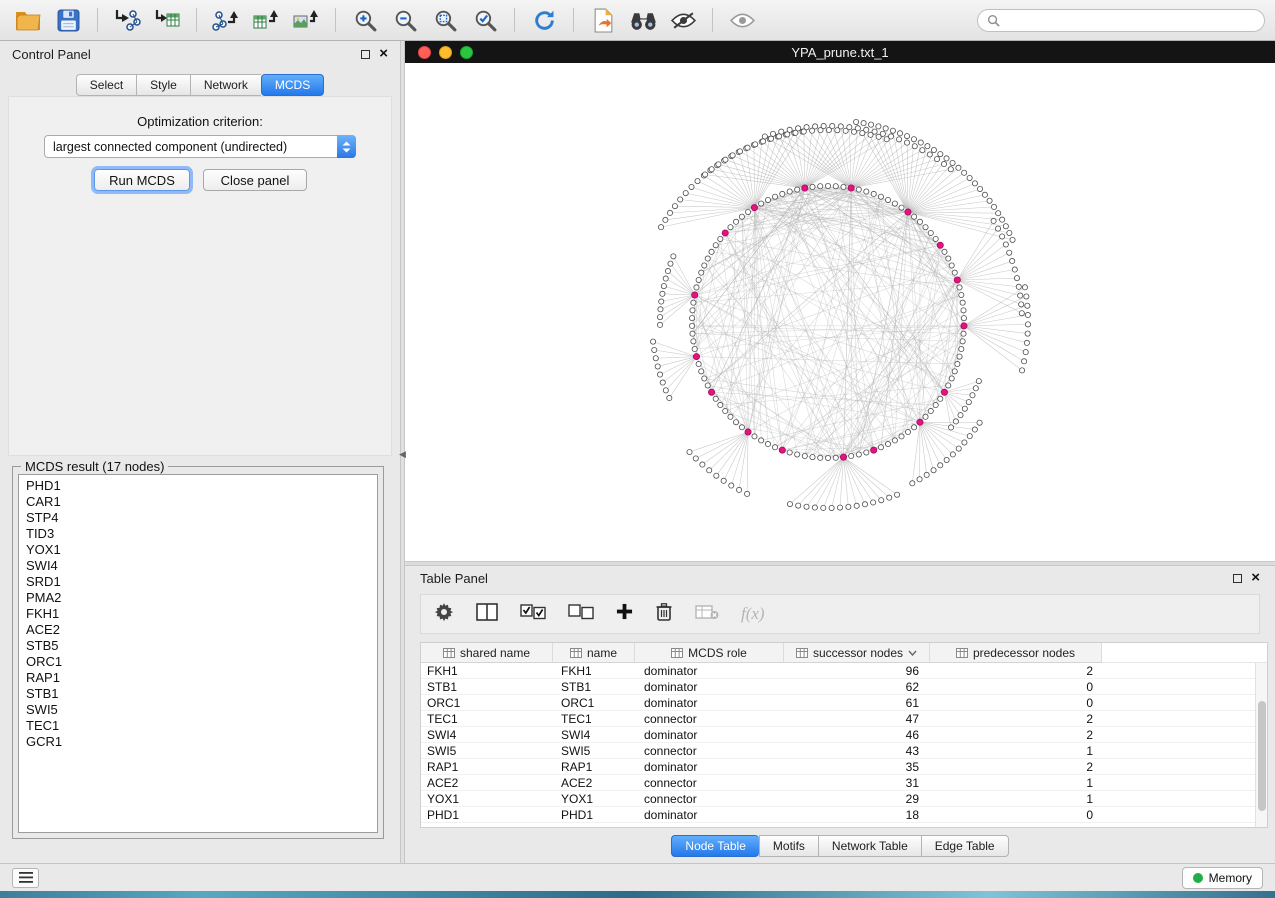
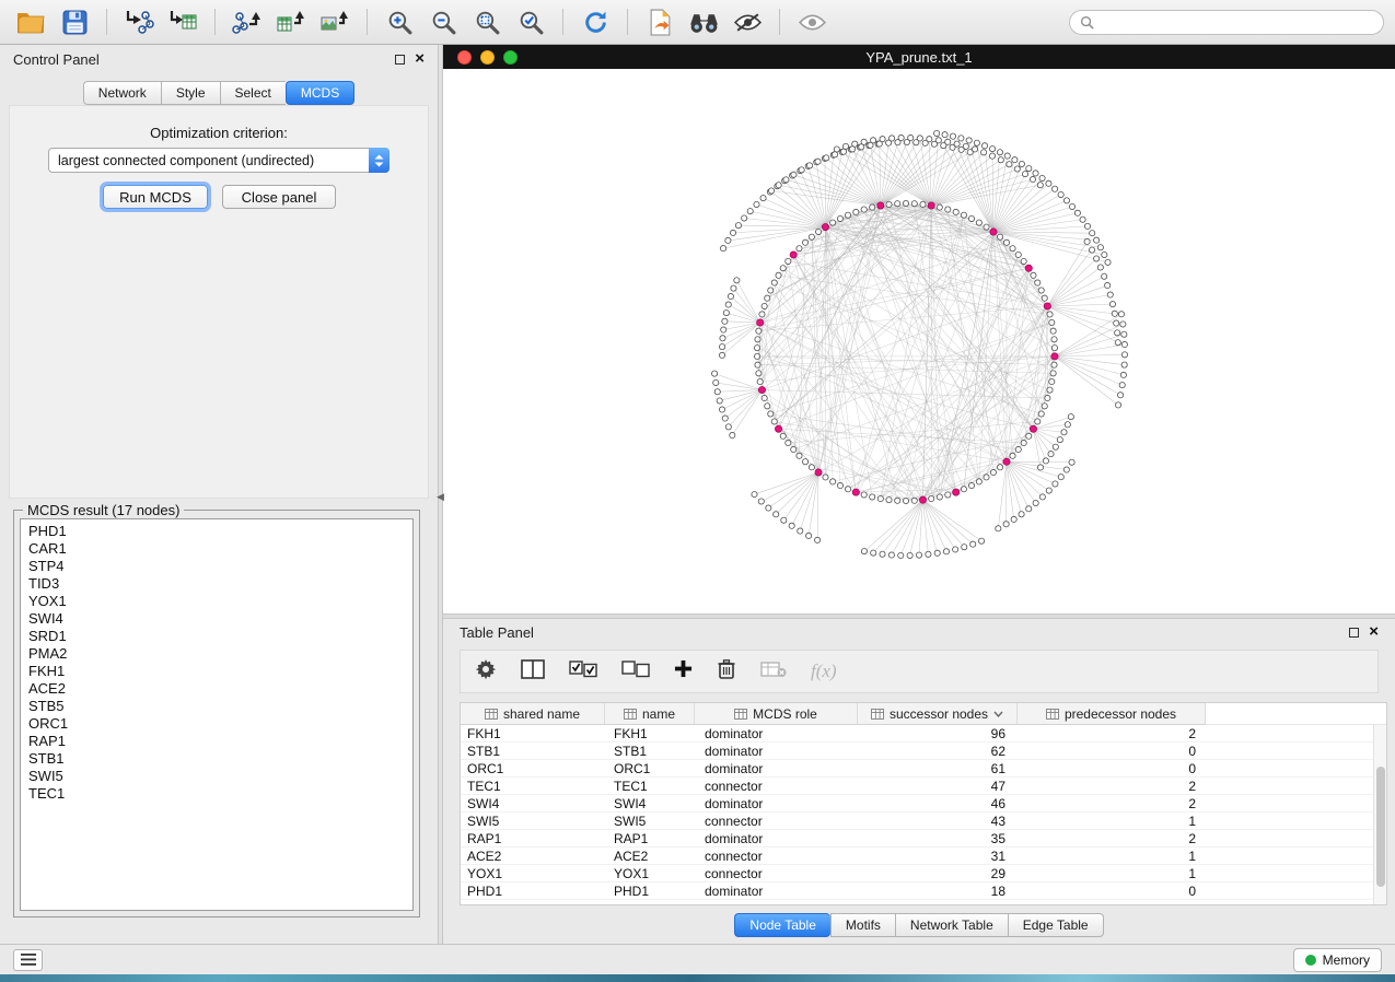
  Control Panel
  ×
- Select
+ Network
  Style
- Network
+ Select
  MCDS
  Optimization criterion:
  largest connected component (undirected)
  Run MCDS
  Close panel
  MCDS result (17 nodes)
  PHD1
  CAR1
  STP4
  TID3
  YOX1
  SWI4
  SRD1
  PMA2
  FKH1
  ACE2
  STB5
  ORC1
  RAP1
  STB1
  SWI5
  TEC1
- GCR1
  ◀
  YPA_prune.txt_1
  Table Panel
  ×
  f(x)
  shared name
  name
  MCDS role
  successor nodes
  predecessor nodes
  FKH1
  FKH1
  dominator
  96
  2
  STB1
  STB1
  dominator
  62
  0
  ORC1
  ORC1
  dominator
  61
  0
  TEC1
  TEC1
  connector
  47
  2
  SWI4
  SWI4
  dominator
  46
  2
  SWI5
  SWI5
  connector
  43
  1
  RAP1
  RAP1
  dominator
  35
  2
  ACE2
  ACE2
  connector
  31
  1
  YOX1
  YOX1
  connector
  29
  1
  PHD1
  PHD1
  dominator
  18
  0
  Node Table
  Motifs
  Network Table
  Edge Table
  Memory
